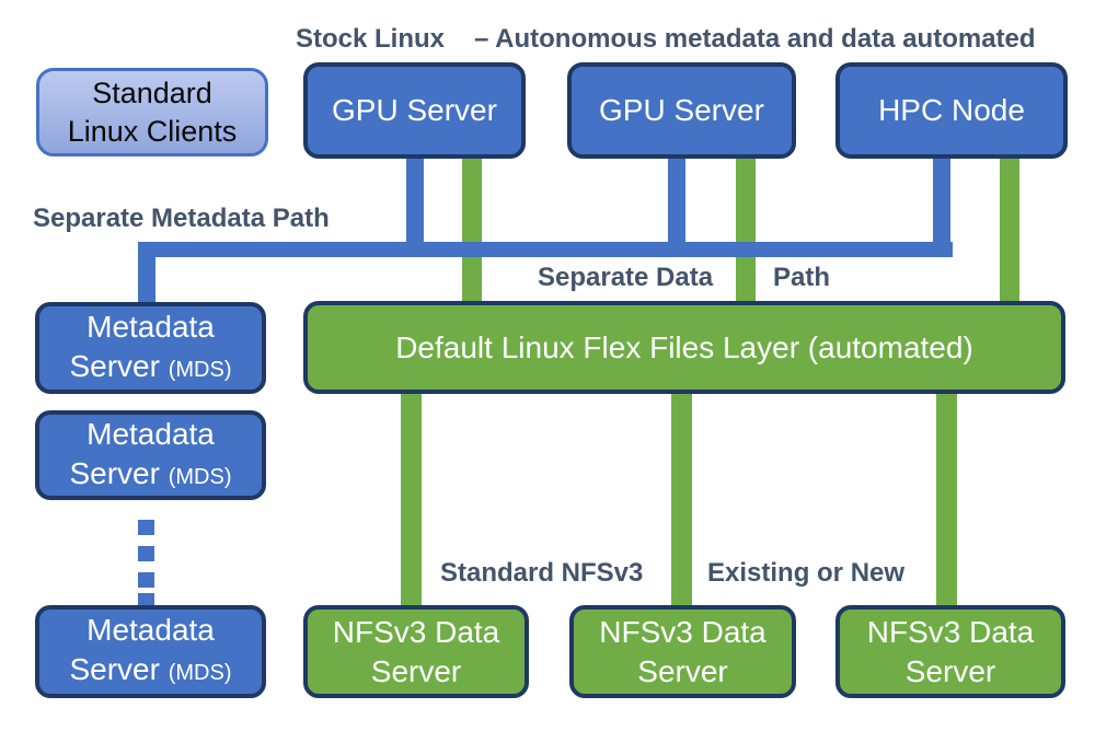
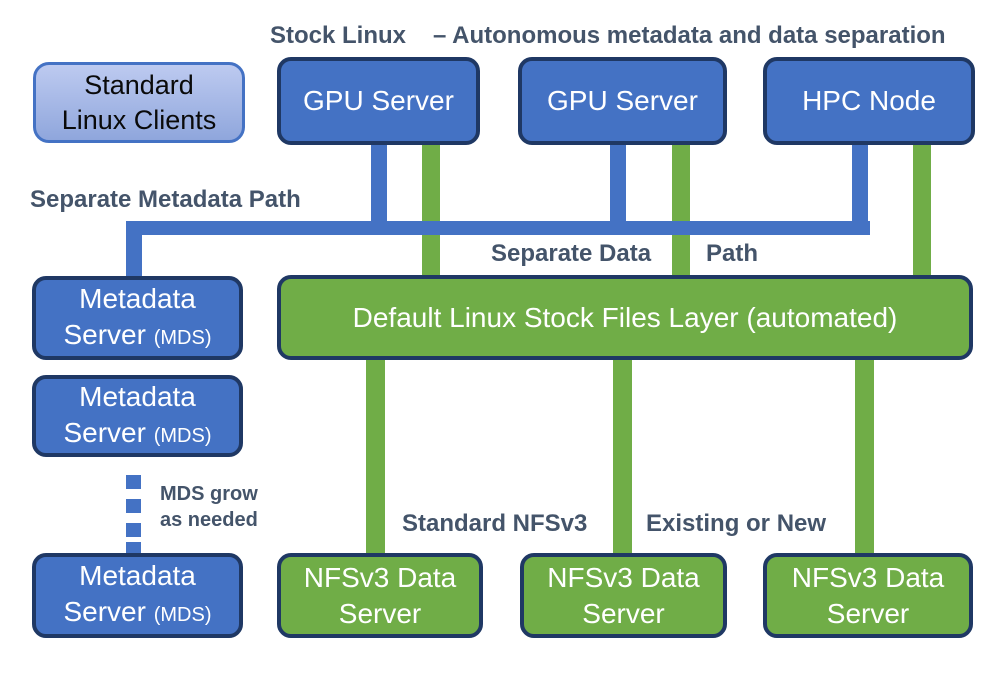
  Stock Linux
- – Autonomous metadata and data automated
+ – Autonomous metadata and data separation
  Standard
  Linux Clients
  GPU Server
  GPU Server
  HPC Node
  Metadata
  Server (MDS)
- Default Linux Flex Files Layer (automated)
+ Default Linux Stock Files Layer (automated)
  Metadata
  Server (MDS)
  Metadata
  Server (MDS)
  NFSv3 Data
  Server
  NFSv3 Data
  Server
  NFSv3 Data
  Server
  Separate Metadata Path
  Separate Data
  Path
  Standard NFSv3
  Existing or New
+ MDS grow
+ as needed
